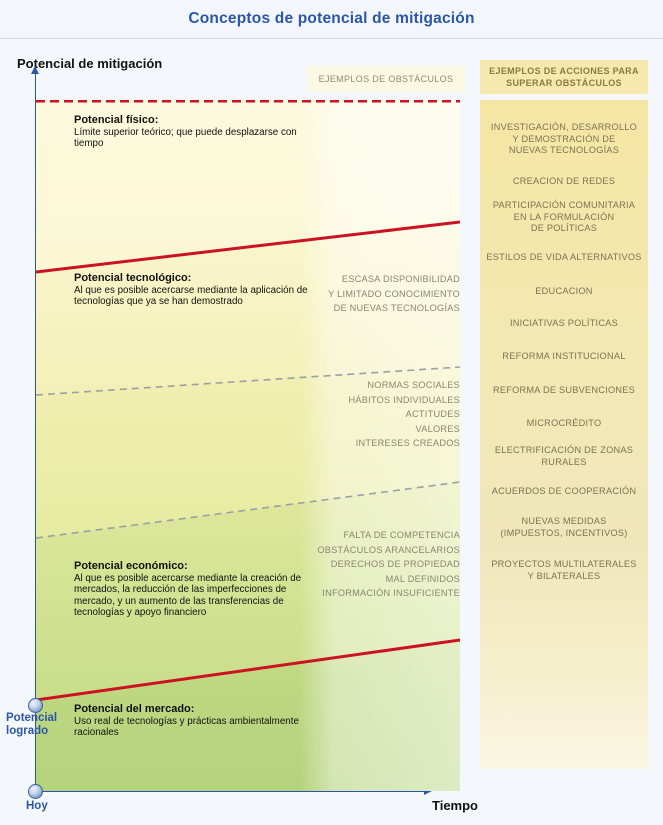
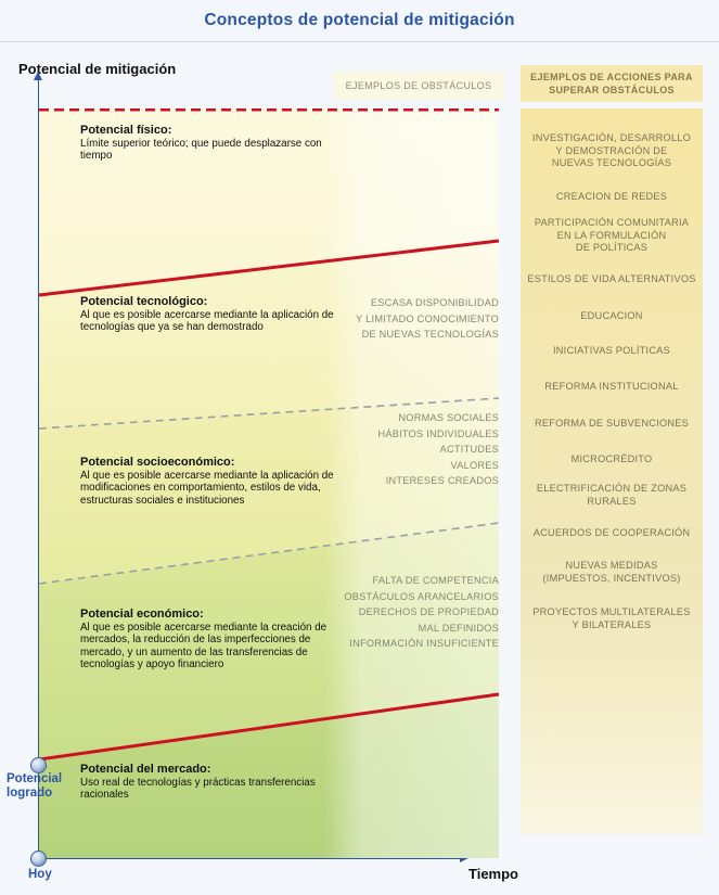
  Conceptos de potencial de mitigación
  Potencial de mitigación
  Tiempo
  Potencial físico:
  Límite superior teórico; que puede desplazarse con tiempo
  Potencial tecnológico:
  Al que es posible acercarse mediante la aplicación de tecnologías que ya se han demostrado
+ Potencial socioeconómico:
+ Al que es posible acercarse mediante la aplicación de modificaciones en comportamiento, estilos de vida, estructuras sociales e instituciones
  Potencial económico:
  Al que es posible acercarse mediante la creación de mercados, la reducción de las imperfecciones de mercado, y un aumento de las transferencias de tecnologías y apoyo financiero
  Potencial del mercado:
- Uso real de tecnologías y prácticas ambientalmente racionales
+ Uso real de tecnologías y prácticas transferencias racionales
  Potencial
  logrado
  Hoy
  EJEMPLOS DE OBSTÁCULOS
  ESCASA DISPONIBILIDAD
  Y LIMITADO CONOCIMIENTO
  DE NUEVAS TECNOLOGÍAS
  NORMAS SOCIALES
  HÁBITOS INDIVIDUALES
  ACTITUDES
  VALORES
  INTERESES CREADOS
  FALTA DE COMPETENCIA
  OBSTÁCULOS ARANCELARIOS
  DERECHOS DE PROPIEDAD
  MAL DEFINIDOS
  INFORMACIÓN INSUFICIENTE
  EJEMPLOS DE ACCIONES PARA
  SUPERAR OBSTÁCULOS
  INVESTIGACIÓN, DESARROLLO
  Y DEMOSTRACIÓN DE
  NUEVAS TECNOLOGÍAS
  CREACION DE REDES
  PARTICIPACIÓN COMUNITARIA
  EN LA FORMULACIÓN
  DE POLÍTICAS
  ESTILOS DE VIDA ALTERNATIVOS
  EDUCACION
  INICIATIVAS POLÍTICAS
  REFORMA INSTITUCIONAL
  REFORMA DE SUBVENCIONES
  MICROCRÉDITO
  ELECTRIFICACIÓN DE ZONAS
  RURALES
  ACUERDOS DE COOPERACIÓN
  NUEVAS MEDIDAS
  (IMPUESTOS, INCENTIVOS)
  PROYECTOS MULTILATERALES
  Y BILATERALES
